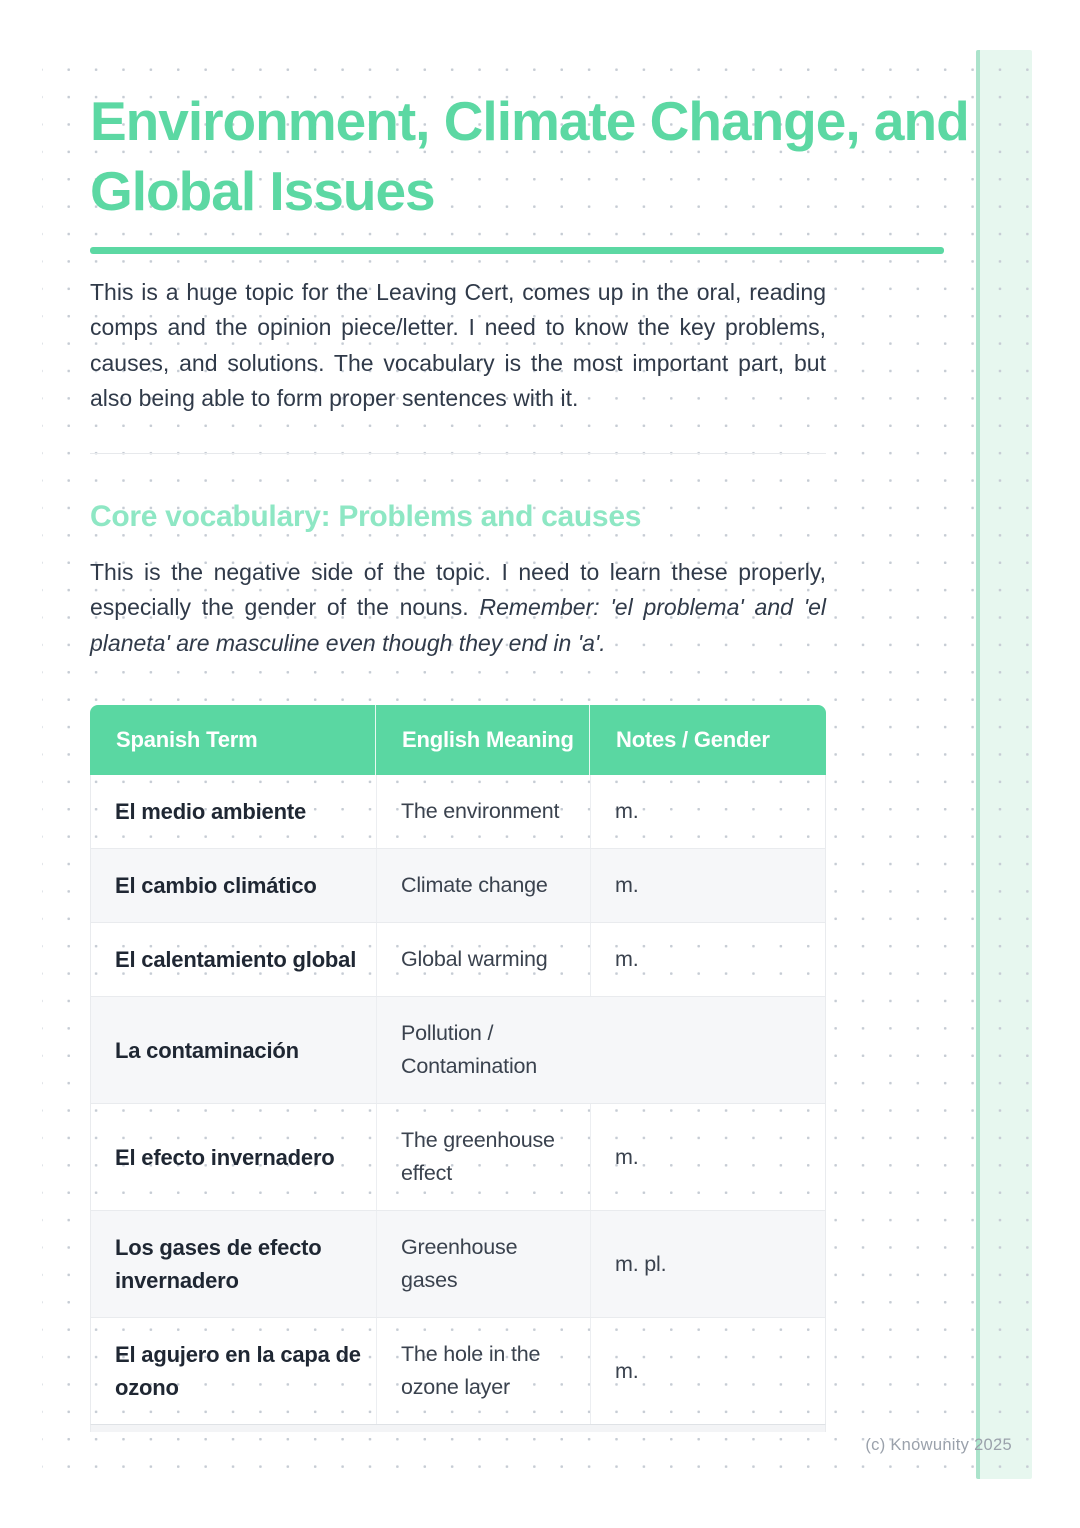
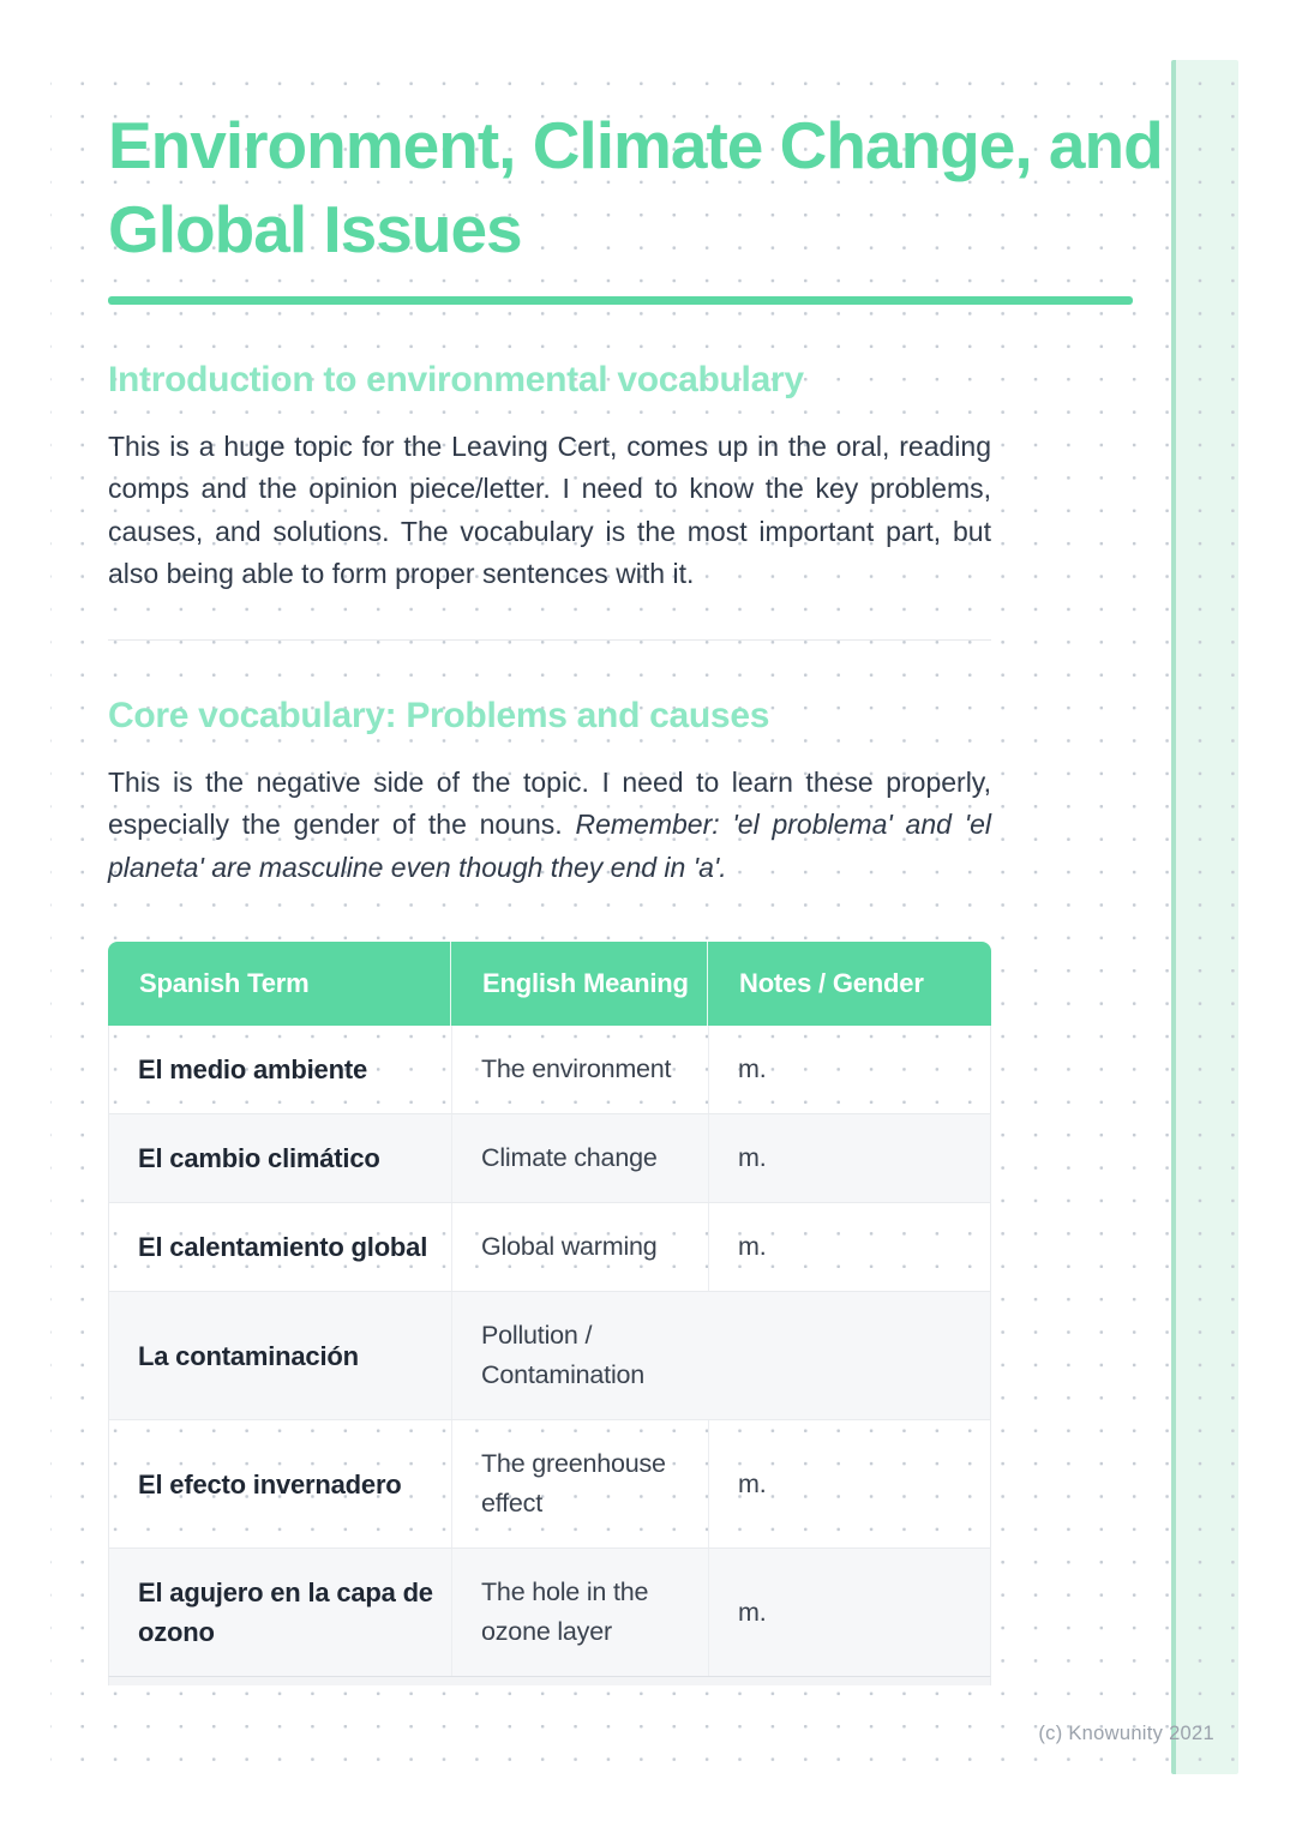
  Environment, Climate Change, and Global Issues
+ Introduction to environmental vocabulary
  This is a huge topic for the Leaving Cert, comes up in the oral, reading comps and the opinion piece/letter. I need to know the key problems, causes, and solutions. The vocabulary is the most important part, but also being able to form proper sentences with it.
  Core vocabulary: Problems and causes
  This is the negative side of the topic. I need to learn these properly, especially the gender of the nouns. Remember: 'el problema' and 'el planeta' are masculine even though they end in 'a'.
  Spanish Term
  English Meaning
  Notes / Gender
  El medio ambiente
  The environment
  m.
  El cambio climático
  Climate change
  m.
  El calentamiento global
  Global warming
  m.
  La contaminación
  Pollution / Contamination
  El efecto invernadero
  The greenhouse effect
  m.
- Los gases de efecto invernadero
- Greenhouse gases
- m. pl.
  El agujero en la capa de ozono
  The hole in the ozone layer
  m.
- (c) Knowunity 2025
+ (c) Knowunity 2021
